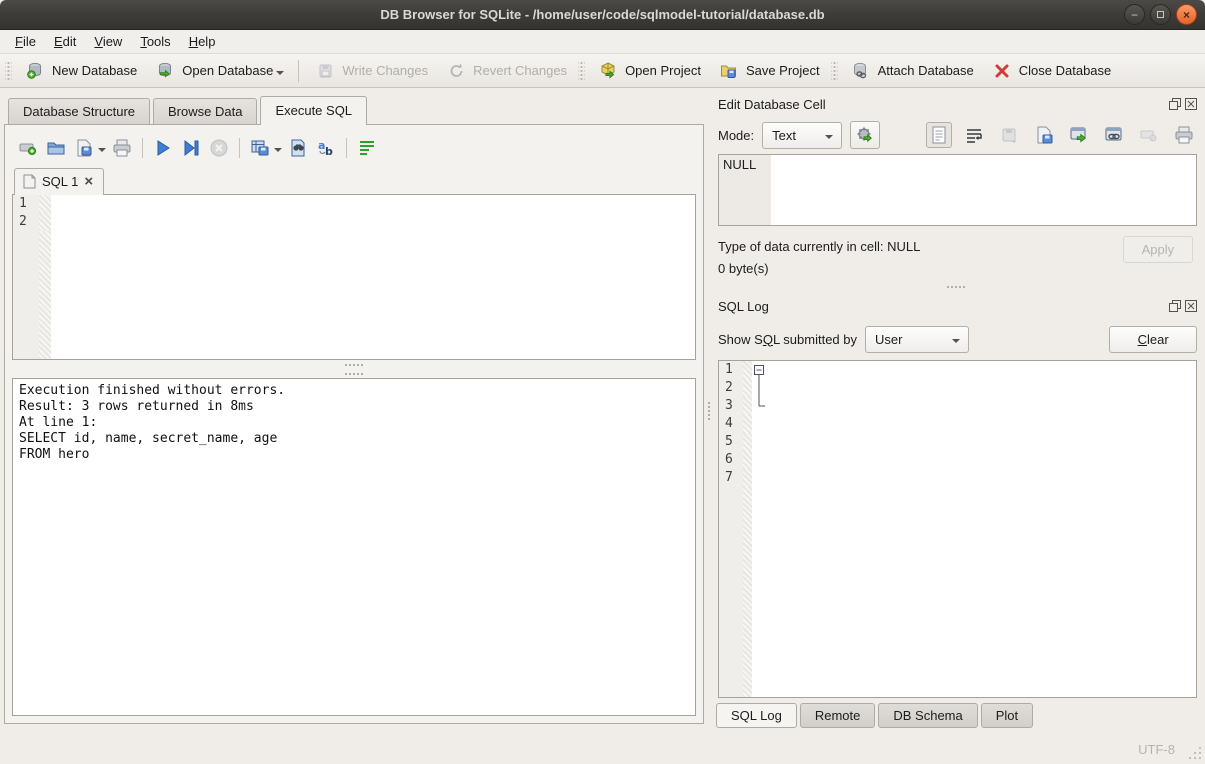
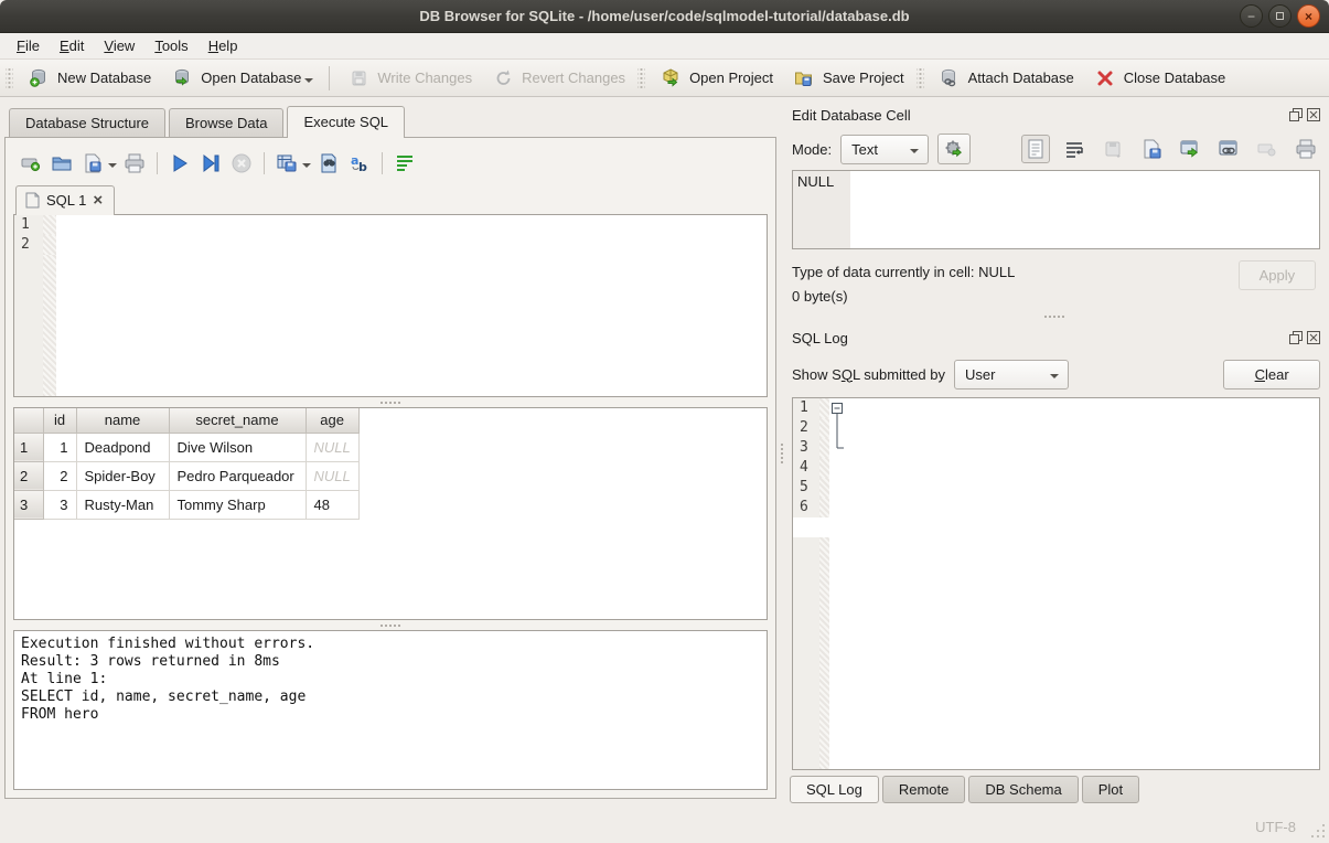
  DB Browser for SQLite - /home/user/code/sqlmodel-tutorial/database.db
  −
  ×
  File
  Edit
  View
  Tools
  Help
  New Database
  Open Database
  Write Changes
  Revert Changes
  Open Project
  Save Project
  Attach Database
  Close Database
  Database Structure
  Browse Data
  Execute SQL
  a
  b
  SQL 1
  ×
  1
  2
+ 	id	name	secret_name	age
+ 1	1	Deadpond	Dive Wilson	NULL
+ 2	2	Spider-Boy	Pedro Parqueador	NULL
+ 3	3	Rusty-Man	Tommy Sharp	48
  Execution finished without errors.
  Result: 3 rows returned in 8ms
  At line 1:
  SELECT id, name, secret_name, age
  FROM hero
  Edit Database Cell
  Mode:
  Text
  NULL
  Type of data currently in cell: NULL
  0 byte(s)
  Apply
  SQL Log
  Show SQL submitted by
  User
  C
  lear
  1
  2
  3
  4
  5
  6
- 7
  SQL Log
  Remote
  DB Schema
  Plot
  UTF-8
